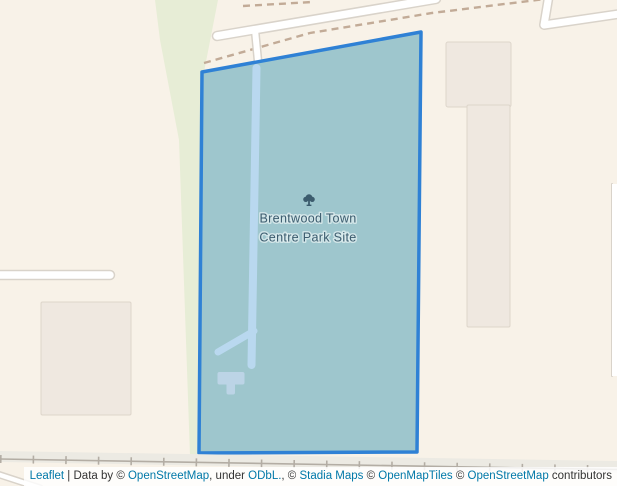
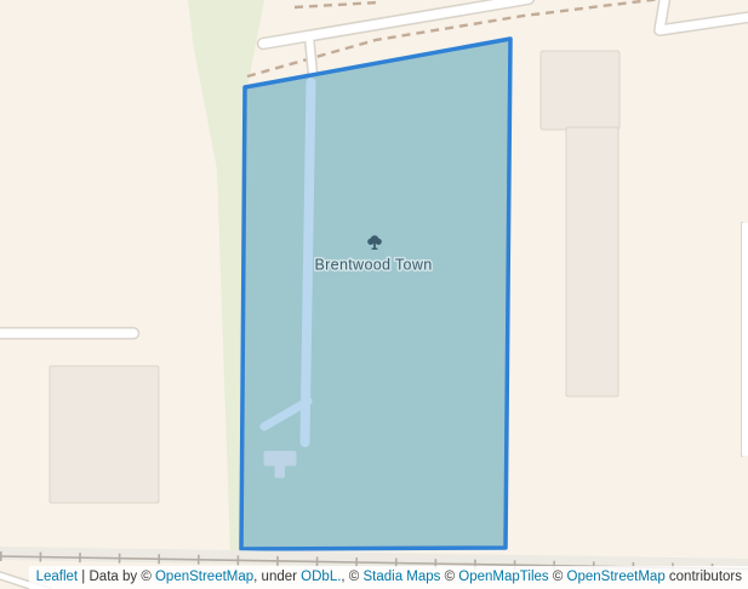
  Brentwood Town
- Centre Park Site
  Leaflet | Data by © OpenStreetMap, under ODbL., © Stadia Maps © OpenMapTiles © OpenStreetMap contributors
